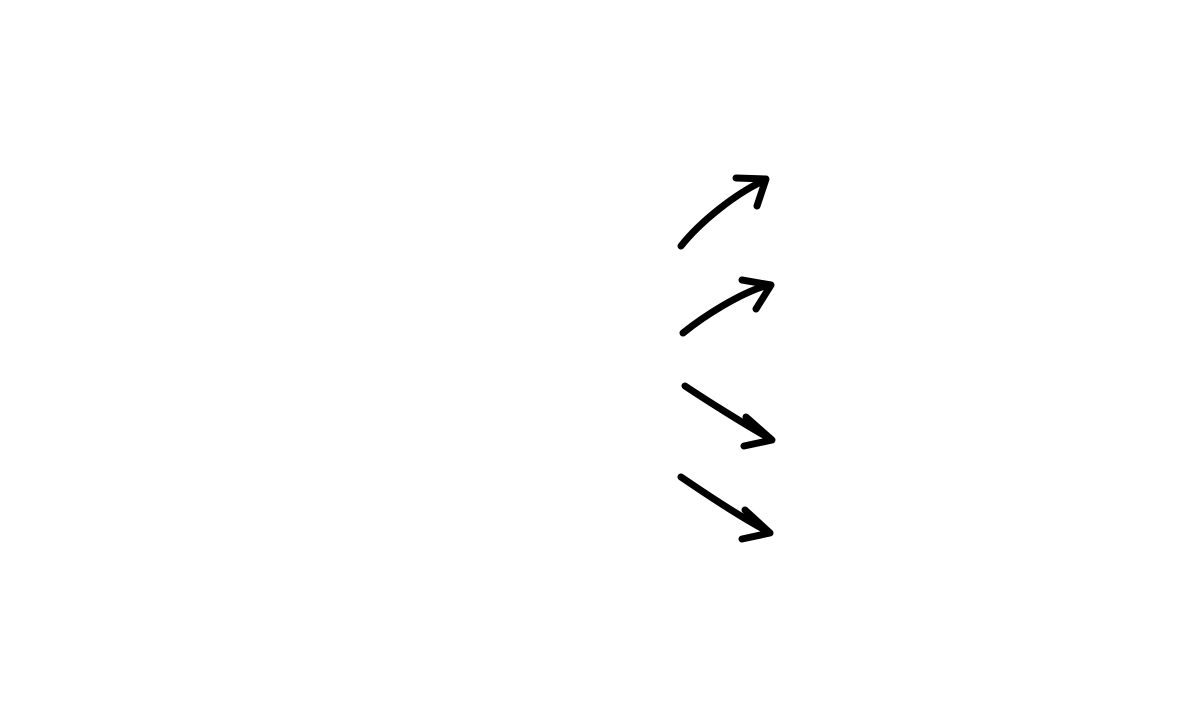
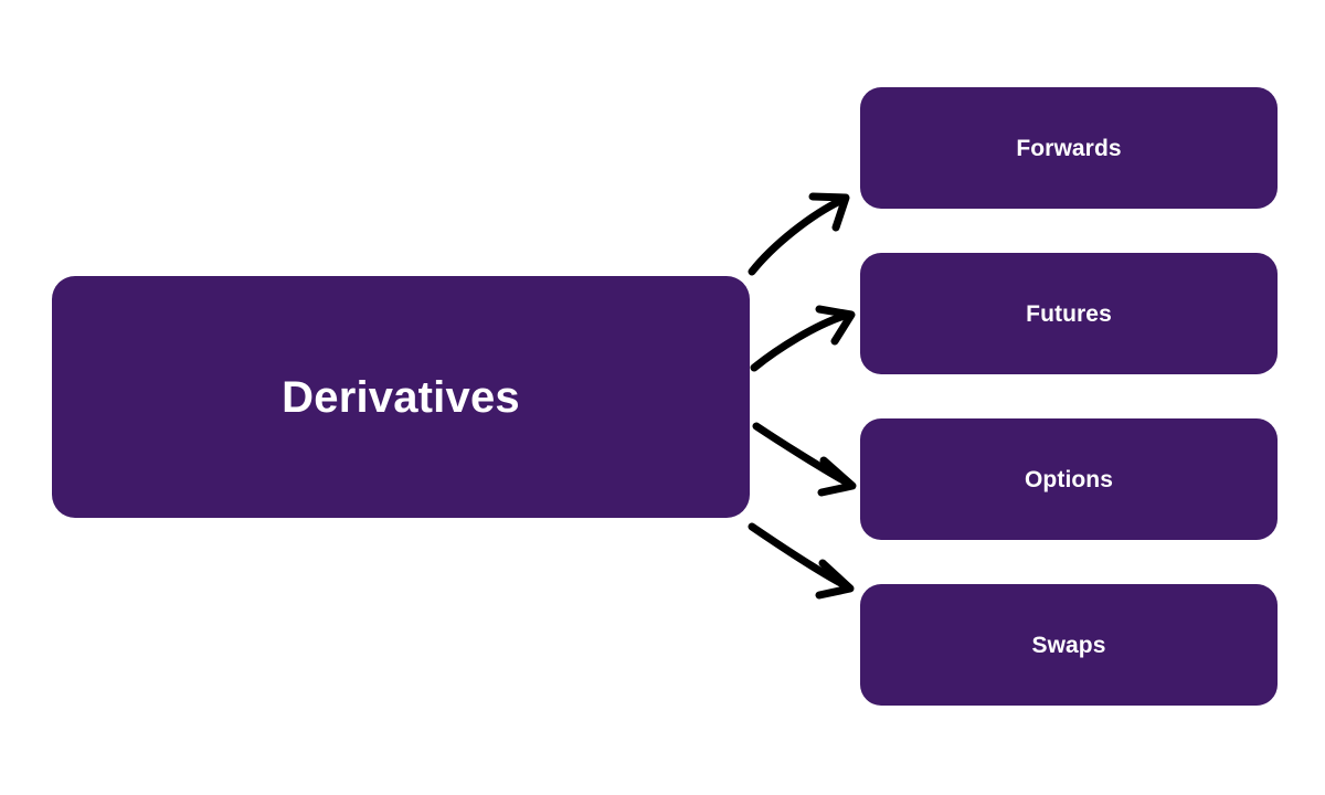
+ Derivatives
+ Forwards
+ Futures
+ Options
+ Swaps
